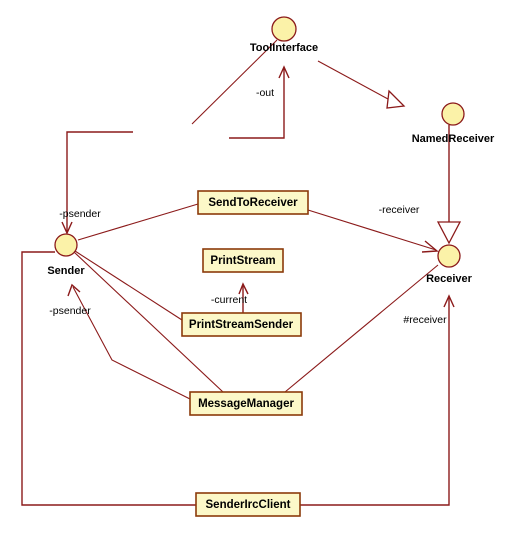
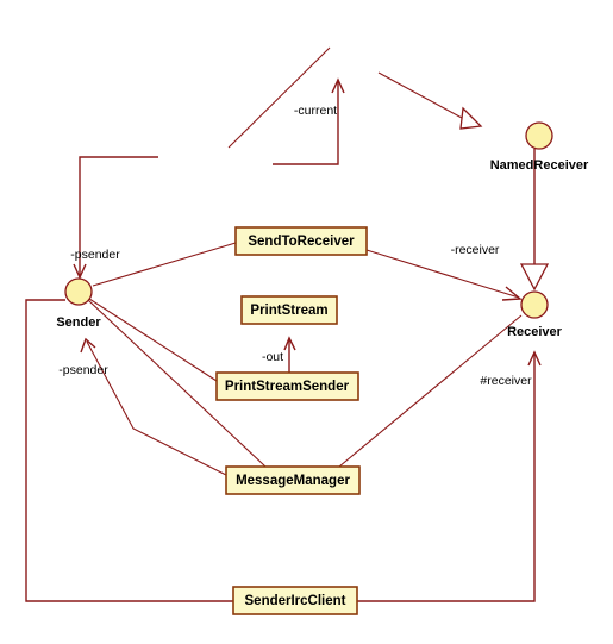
- -out
+ -current
  -psender
  -psender
- -current
+ -out
  -receiver
  #receiver
- ToolInterface
  NamedReceiver
  Sender
  Receiver
  SendToReceiver
  PrintStream
  PrintStreamSender
  MessageManager
  SenderIrcClient
